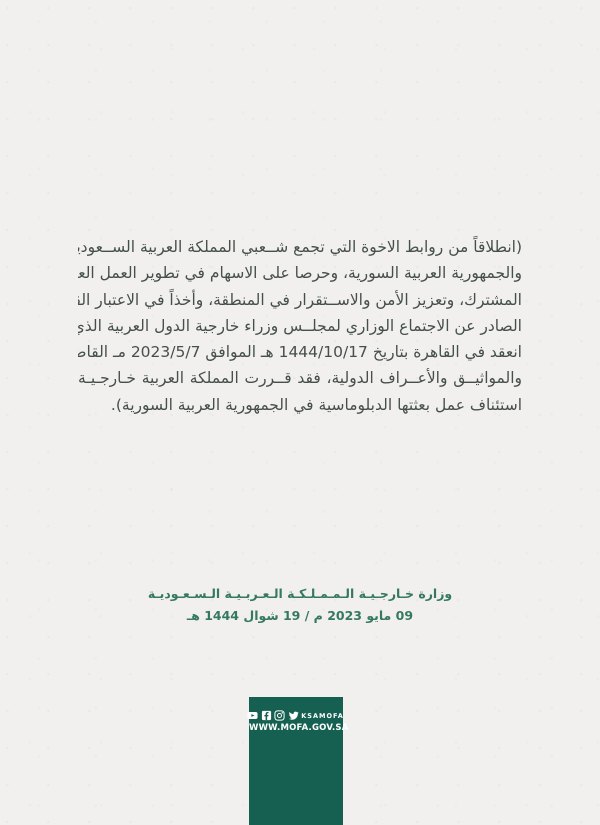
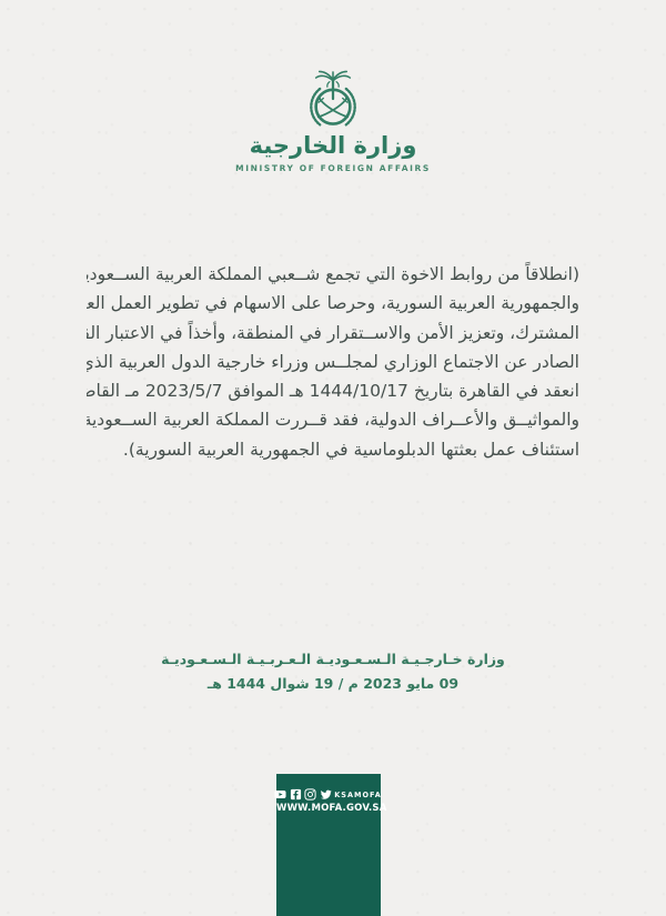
+ وزارة الخارجية
+ MINISTRY OF FOREIGN AFFAIRS
  (انطلاقاً من روابط الاخوة التي تجمع شــعبي المملكة العربية الســعودي
  والجمهورية العربية السورية، وحرصا على الاسهام في تطوير العمل الع
  المشترك، وتعزيز الأمن والاســتقرار في المنطقة، وأخذاً في الاعتبار الق
  الصادر عن الاجتماع الوزاري لمجلــس وزراء خارجية الدول العربية الذي
  انعقد في القاهرة بتاريخ 1444/10/17 هـ الموافق 2023/5/7 مـ القاض
- والمواثيــق والأعــراف الدولية، فقد قــررت المملكة العربية خـارجـيـة
+ والمواثيــق والأعــراف الدولية، فقد قــررت المملكة العربية الســعودية
  استئناف عمل بعثتها الدبلوماسية في الجمهورية العربية السورية).
- وزارة خـارجـيـة الـمـمـلـكـة الـعـربـيـة الـسـعـوديـة
+ وزارة خـارجـيـة الـسـعـوديـة الـعـربـيـة الـسـعـوديـة
  09 مايو 2023 م / 19 شوال 1444 هـ
  KSAMOFA
  WWW.MOFA.GOV.SA
